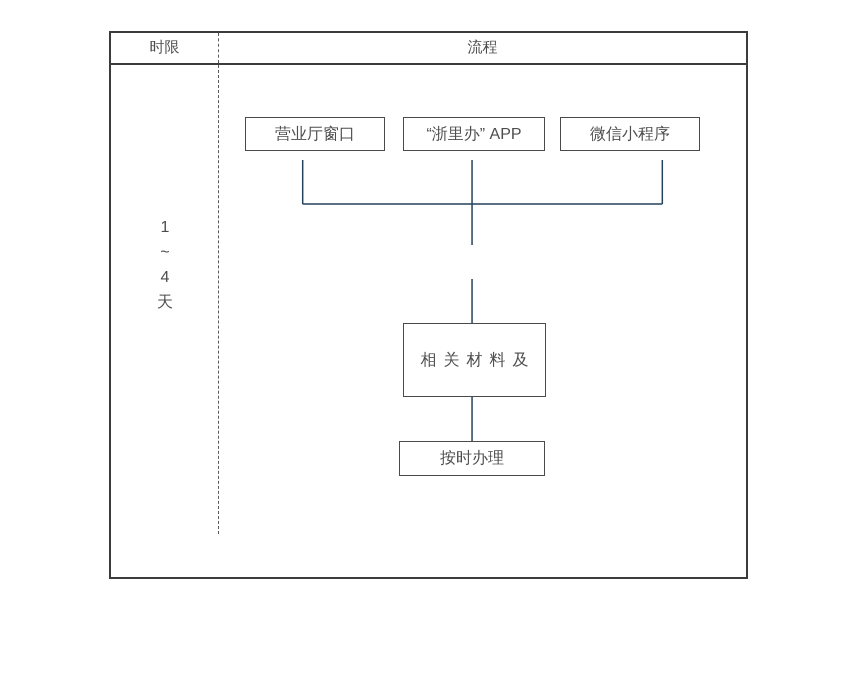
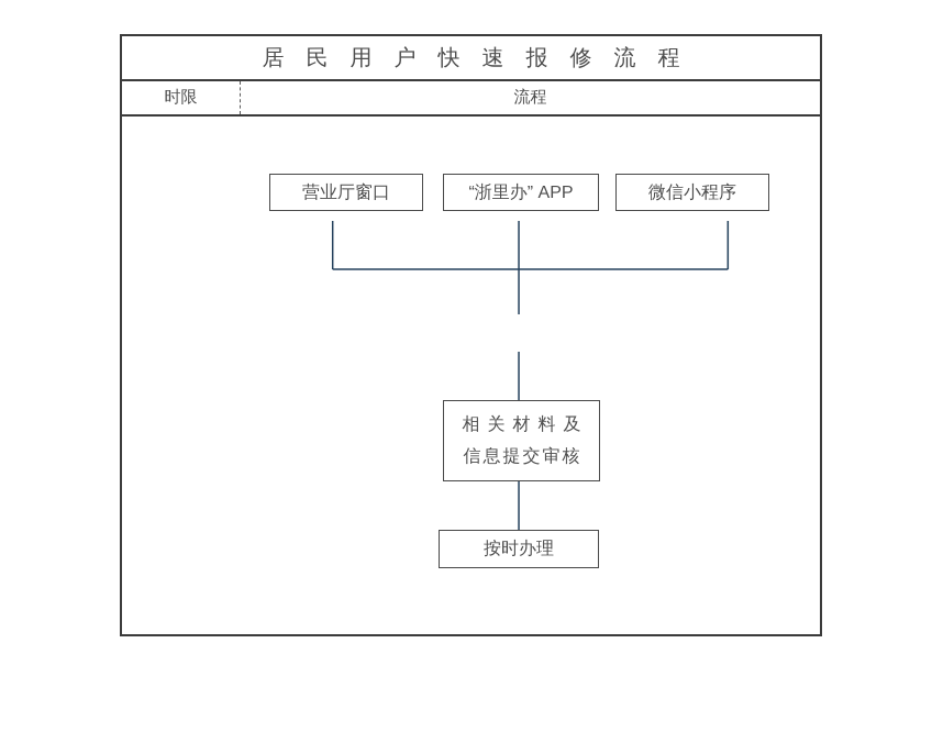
+ 居民用户快速报修流程
  时限
  流程
- 1
- ~
- 4
- 天
  营业厅窗口
  “浙里办” APP
  微信小程序
  相关材料及
+ 信息提交审核
  按时办理
